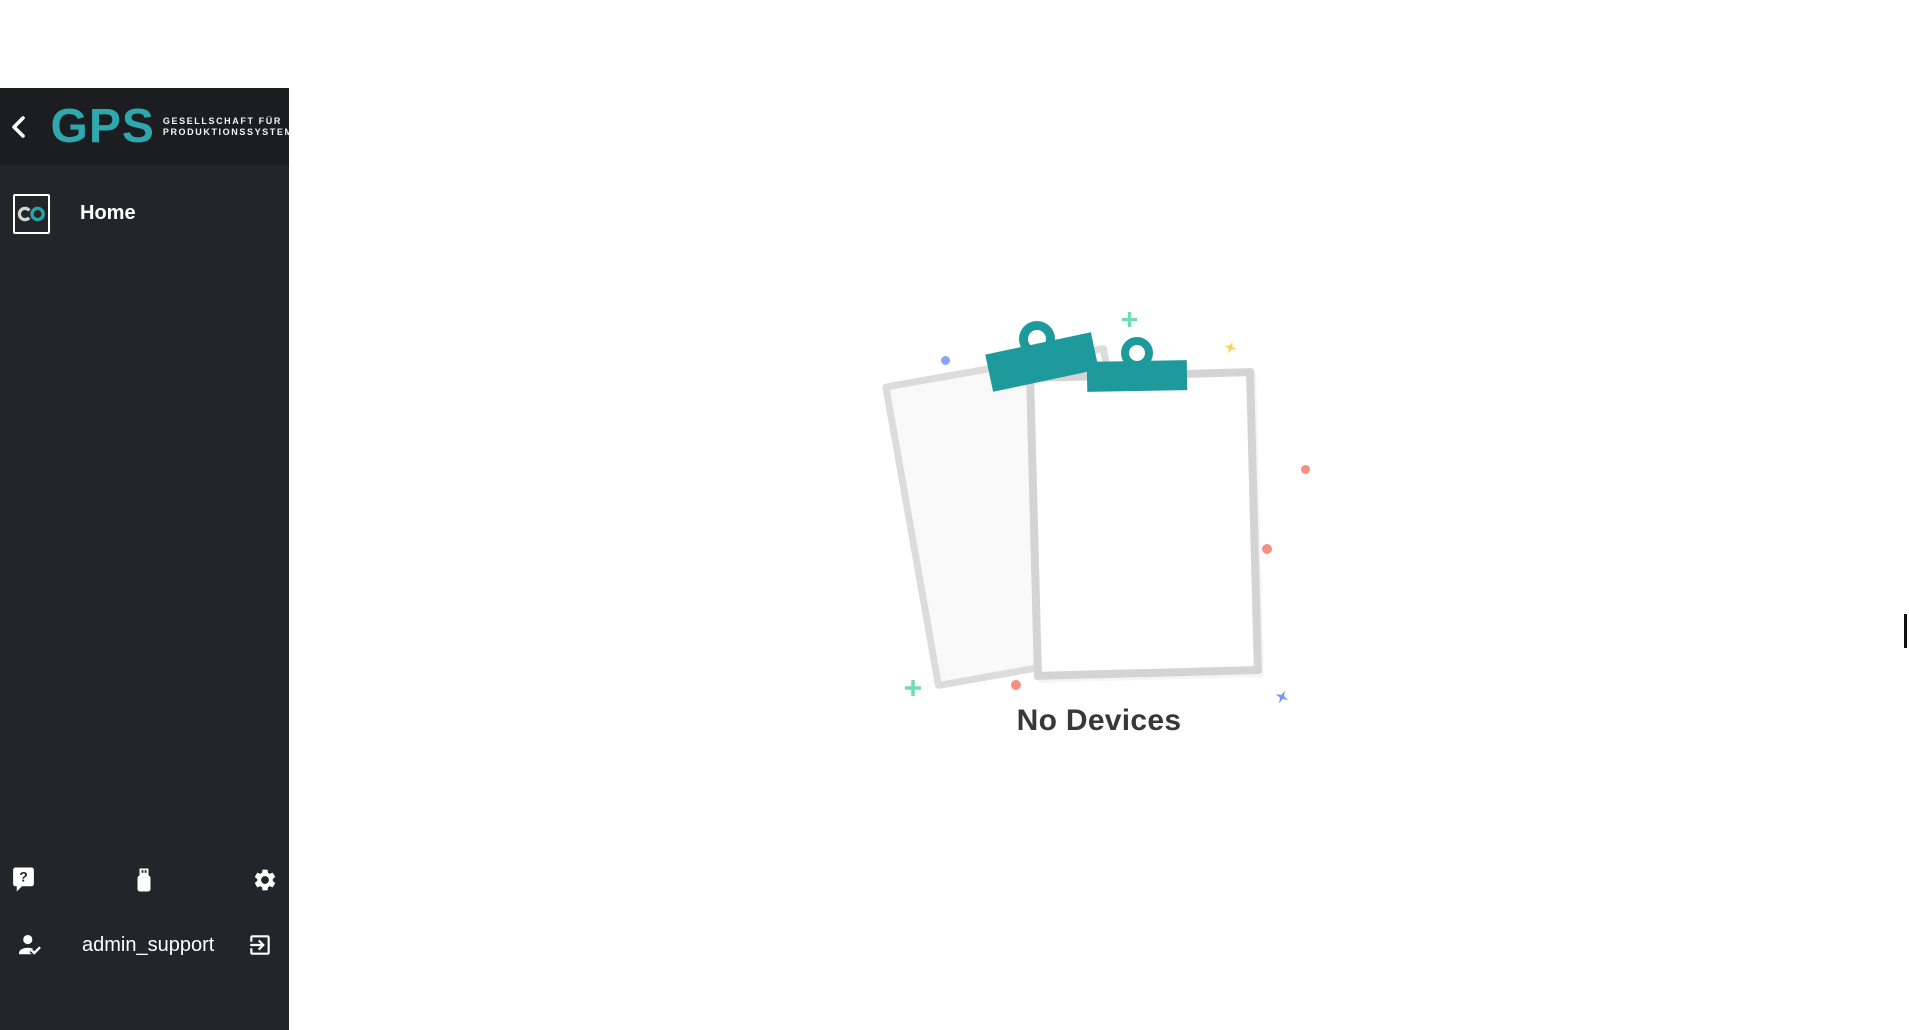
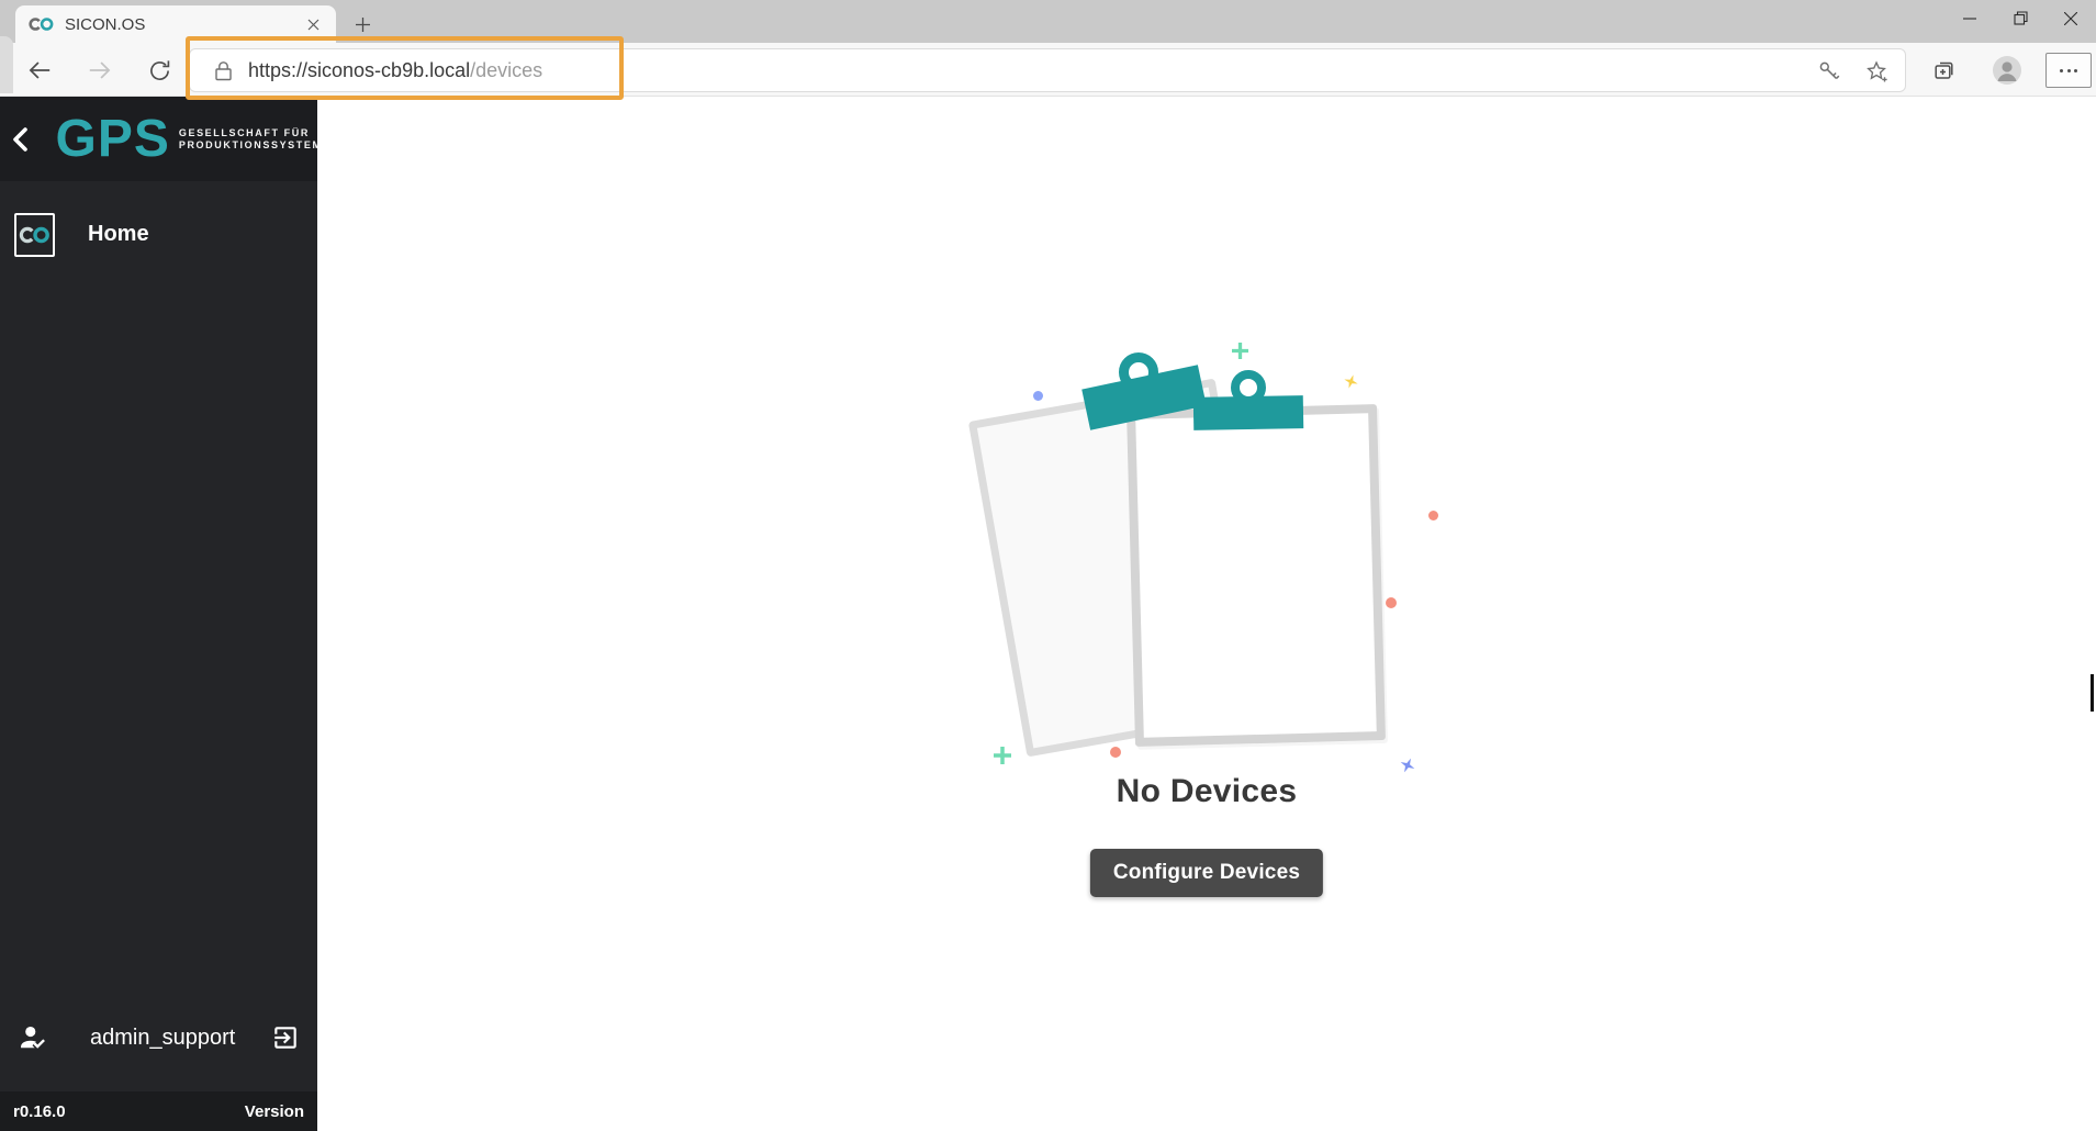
+ SICON.OS
+ https://siconos-cb9b.local/devices
  GPS
  GESELLSCHAFT FÜR
  PRODUKTIONSSYSTE
  Home
- ?
  admin_support
+ r0.16.0
+ Version
  No Devices
+ Configure Devices
